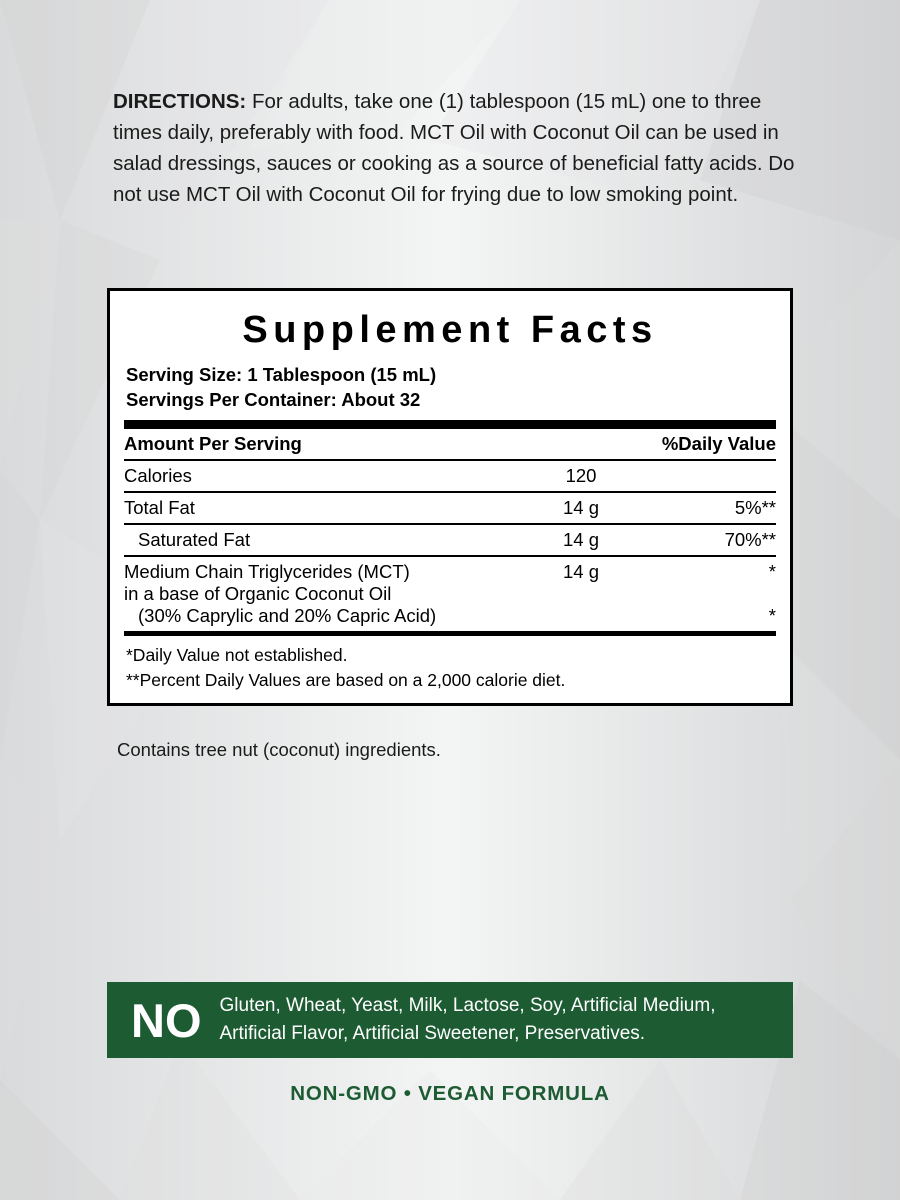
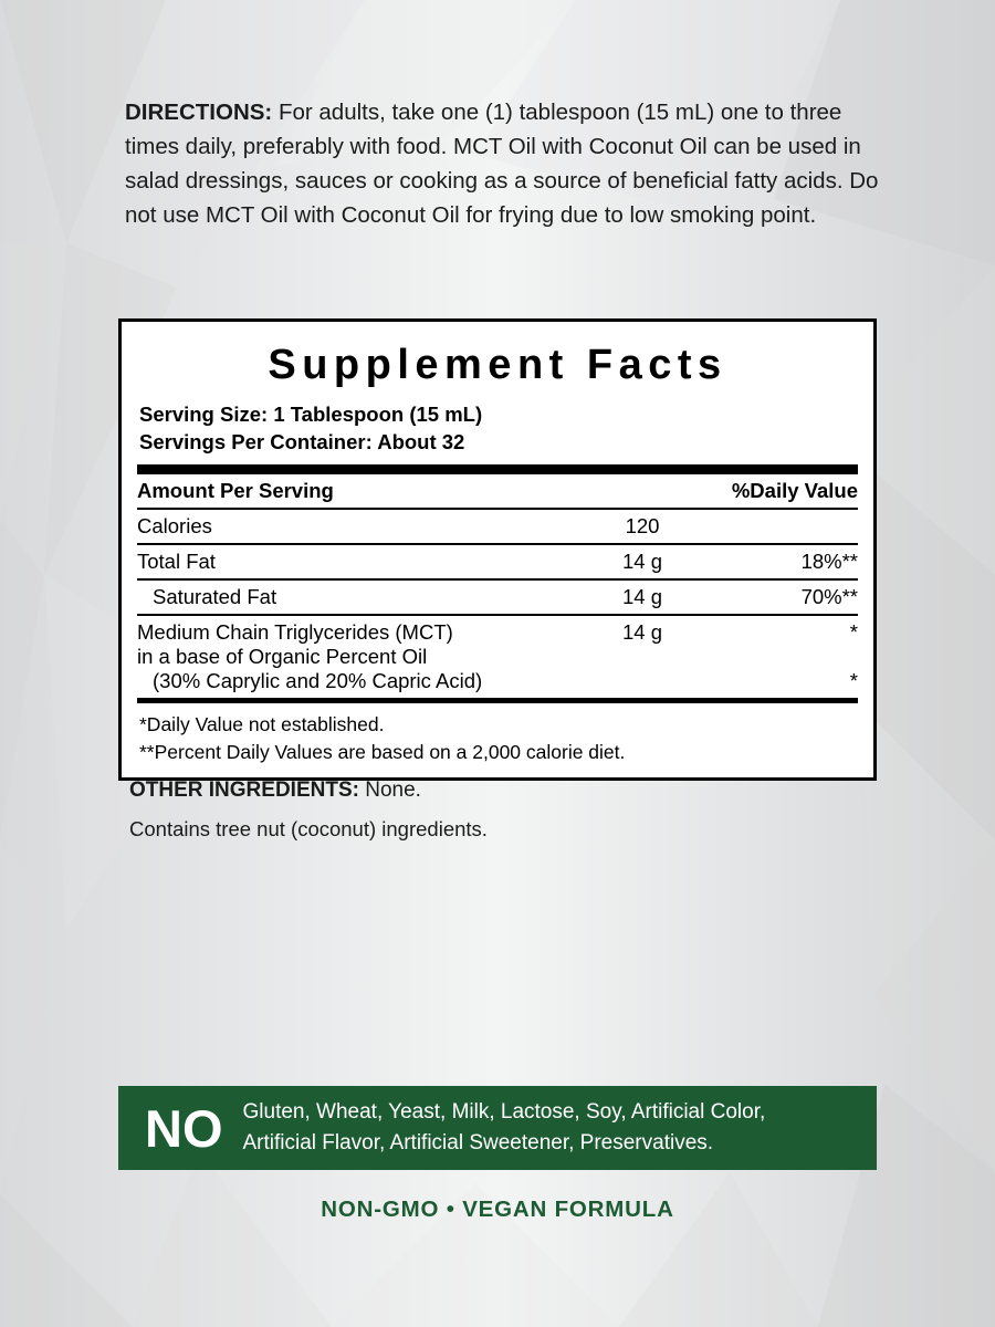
  DIRECTIONS: For adults, take one (1) tablespoon (15 mL) one to three times daily, preferably with food. MCT Oil with Coconut Oil can be used in salad dressings, sauces or cooking as a source of beneficial fatty acids. Do not use MCT Oil with Coconut Oil for frying due to low smoking point.
  Supplement Facts
  Serving Size: 1 Tablespoon (15 mL)
  Servings Per Container: About 32
  Amount Per Serving		%Daily Value
  Calories	120
- Total Fat	14 g	5%**
+ Total Fat	14 g	18%**
  Saturated Fat	14 g	70%**
  Medium Chain Triglycerides (MCT)	14 g	*
- in a base of Organic Coconut Oil
+ in a base of Organic Percent Oil
  (30% Caprylic and 20% Capric Acid)		*
  *Daily Value not established.
  **Percent Daily Values are based on a 2,000 calorie diet.
+ OTHER INGREDIENTS: None.
  Contains tree nut (coconut) ingredients.
  NO
- Gluten, Wheat, Yeast, Milk, Lactose, Soy, Artificial Medium,
+ Gluten, Wheat, Yeast, Milk, Lactose, Soy, Artificial Color,
  Artificial Flavor, Artificial Sweetener, Preservatives.
  NON-GMO • VEGAN FORMULA
